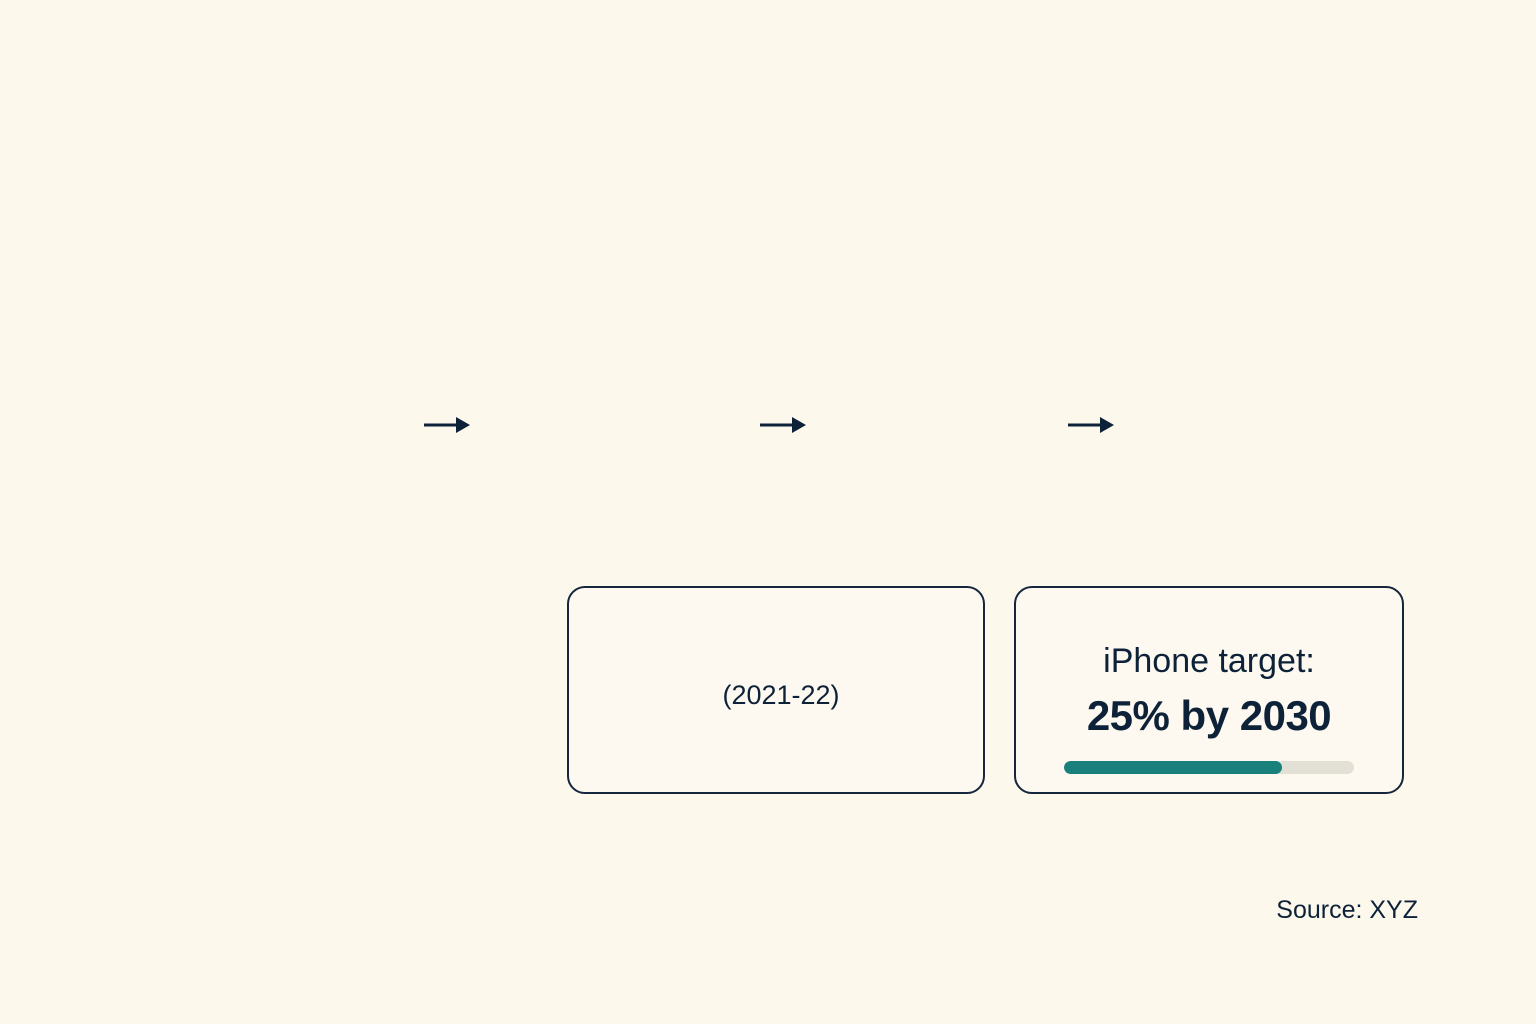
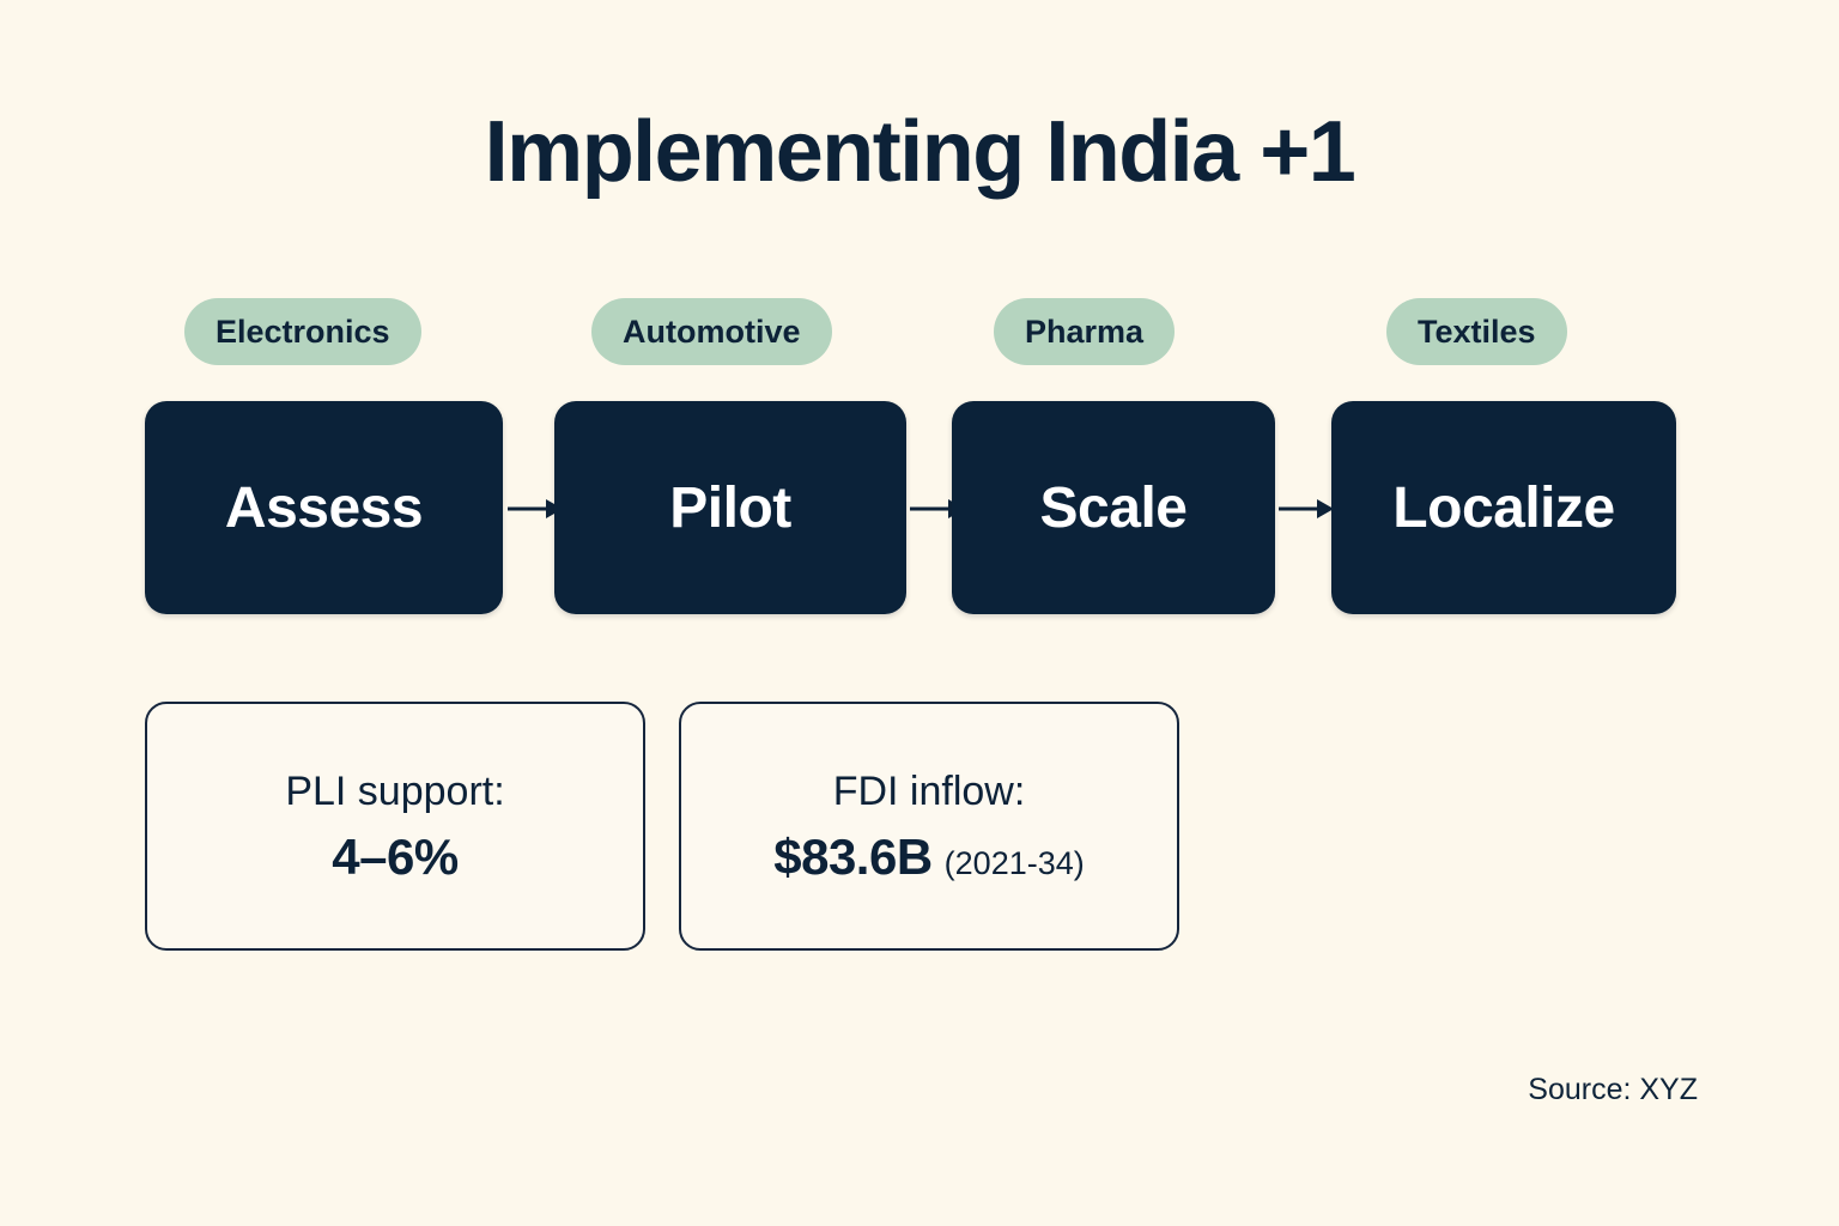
+ Implementing India +1
+ Electronics
+ Automotive
+ Pharma
+ Textiles
+ Assess
+ Pilot
+ Scale
+ Localize
+ PLI support:
+ 4–6%
+ FDI inflow:
+ $83.6B
- (2021-22)
+ (2021-34)
- iPhone target:
- 25% by 2030
  Source: XYZ
